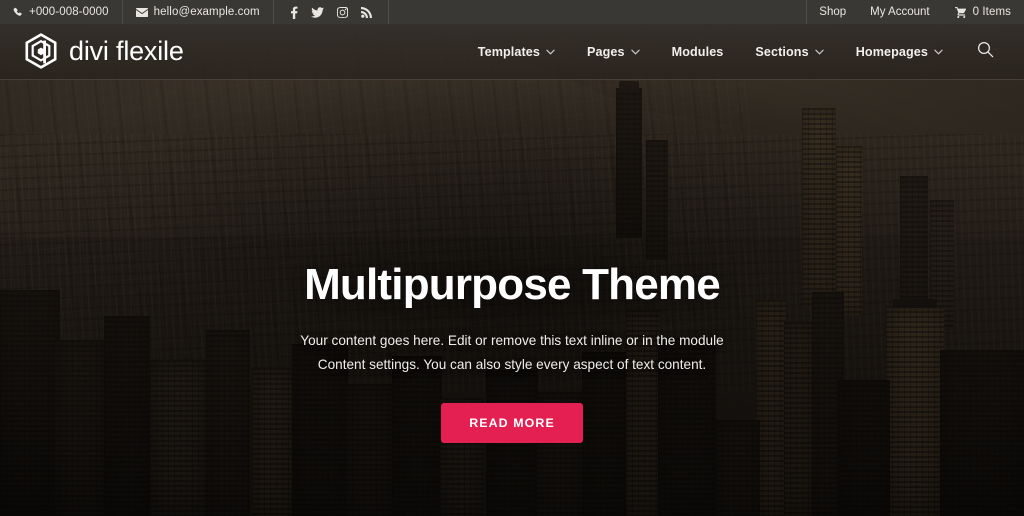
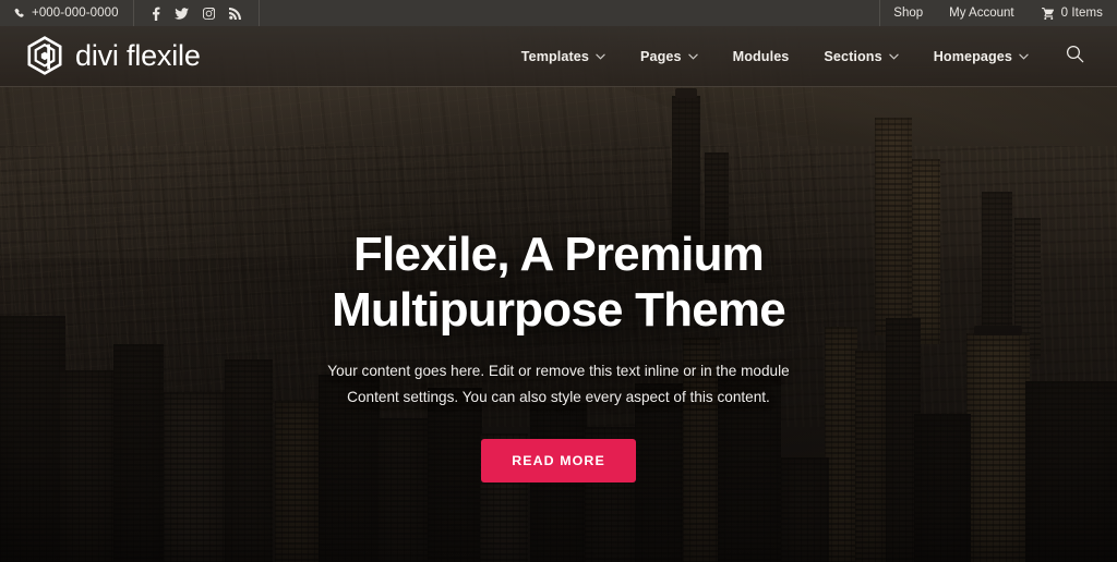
- +000-008-0000
+ +000-000-0000
- hello@example.com
  Shop
  My Account
  0 Items
  divi flexile
  Templates
  Pages
  Modules
  Sections
  Homepages
+ Flexile, A Premium
  Multipurpose Theme
- Your content goes here. Edit or remove this text inline or in the module Content settings. You can also style every aspect of text content.
+ Your content goes here. Edit or remove this text inline or in the module Content settings. You can also style every aspect of this content.
  READ MORE
